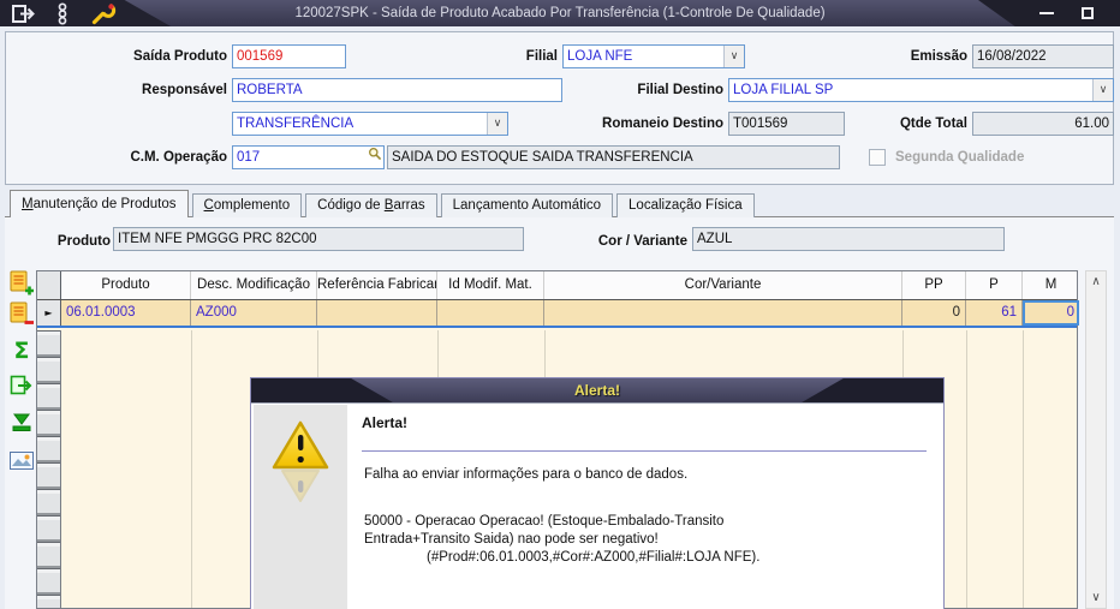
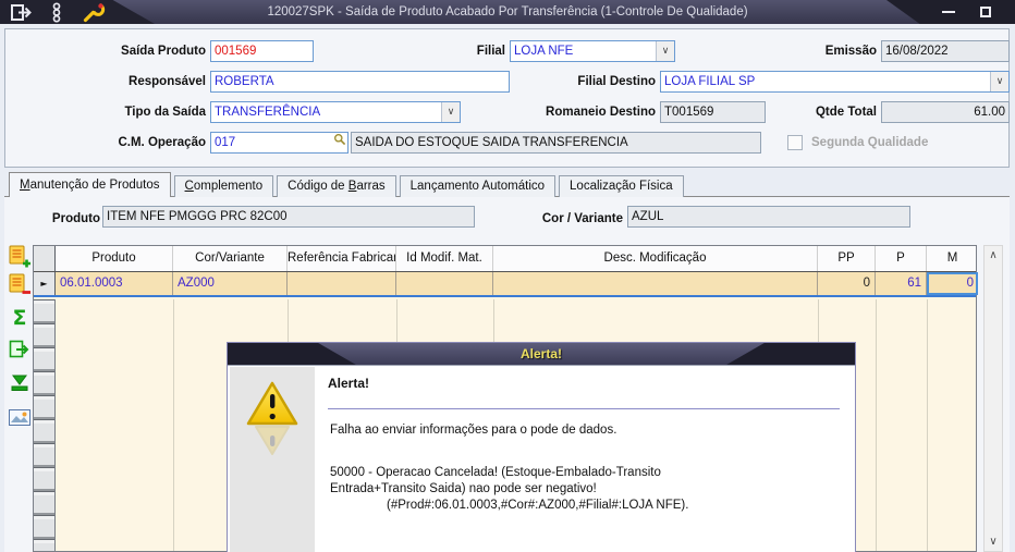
  120027SPK - Saída de Produto Acabado Por Transferência (1-Controle De Qualidade)
  Saída Produto
  001569
  Filial
  LOJA NFE
  ∨
  Emissão
  16/08/2022
  Responsável
  ROBERTA
  Filial Destino
  LOJA FILIAL SP
  ∨
+ Tipo da Saída
  TRANSFERÊNCIA
  ∨
  Romaneio Destino
  T001569
  Qtde Total
  61.00
  C.M. Operação
  017
  SAIDA DO ESTOQUE SAIDA TRANSFERENCIA
  Segunda Qualidade
  Produto
  ITEM NFE PMGGG PRC 82C00
  Cor / Variante
  AZUL
  Σ
  Produto
- Desc. Modificação
+ Cor/Variante
  Referência Fabrica
  Id Modif. Mat.
- Cor/Variante
+ Desc. Modificação
  PP
  P
  M
  ►
  06.01.0003
  AZ000
  0
  61
  0
  ∧
  ∨
  Manutenção de Produtos
  Complemento
  Código de Barras
  Lançamento Automático
  Localização Física
  Alerta!
  Alerta!
- Falha ao enviar informações para o banco de dados.
+ Falha ao enviar informações para o pode de dados.
- 50000 - Operacao Operacao! (Estoque-Embalado-Transito
+ 50000 - Operacao Cancelada! (Estoque-Embalado-Transito
  Entrada+Transito Saida) nao pode ser negativo!
  (#Prod#:06.01.0003,#Cor#:AZ000,#Filial#:LOJA NFE).
